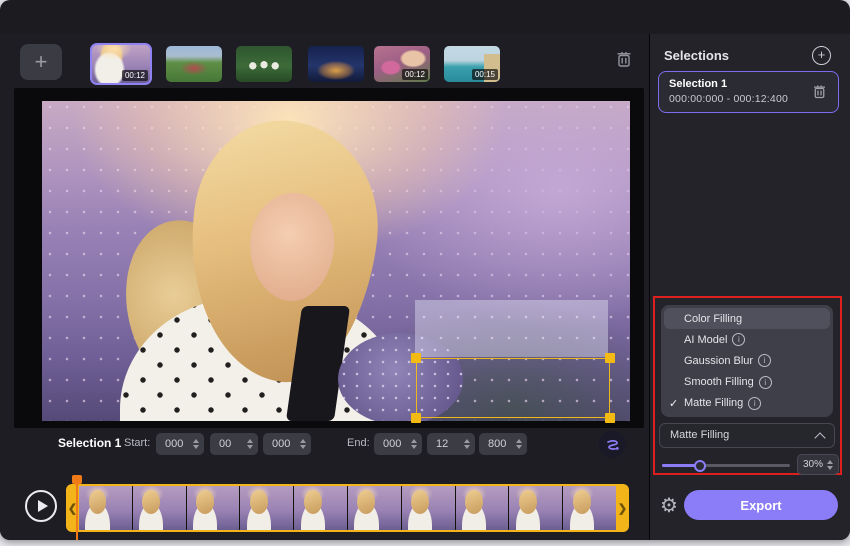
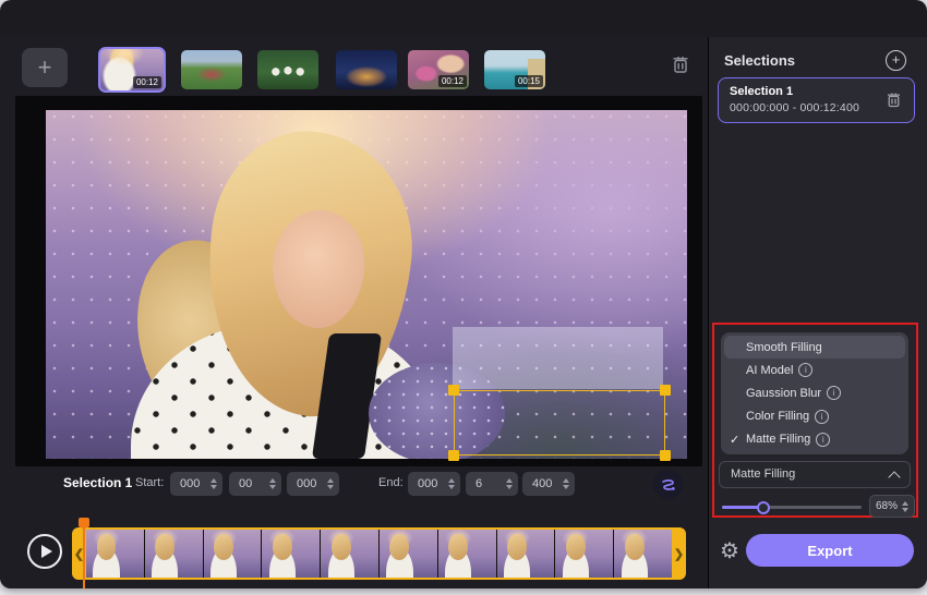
  +
  00:12
  00:12
  Selection 1
  Start:
  000
  00
  000
  End:
  000
- 12
+ 6
- 800
+ 400
  ❮
  ❯
  Selections
  +
  Selection 1
  000:00:000 - 000:12:400
- Color Filling
+ Smooth Filling
  AI Model
  Gaussion Blur
- Smooth Filling
+ Color Filling
  ✓
  Matte Filling
  Matte Filling
- 30%
+ 68%
  ⚙
  Export
